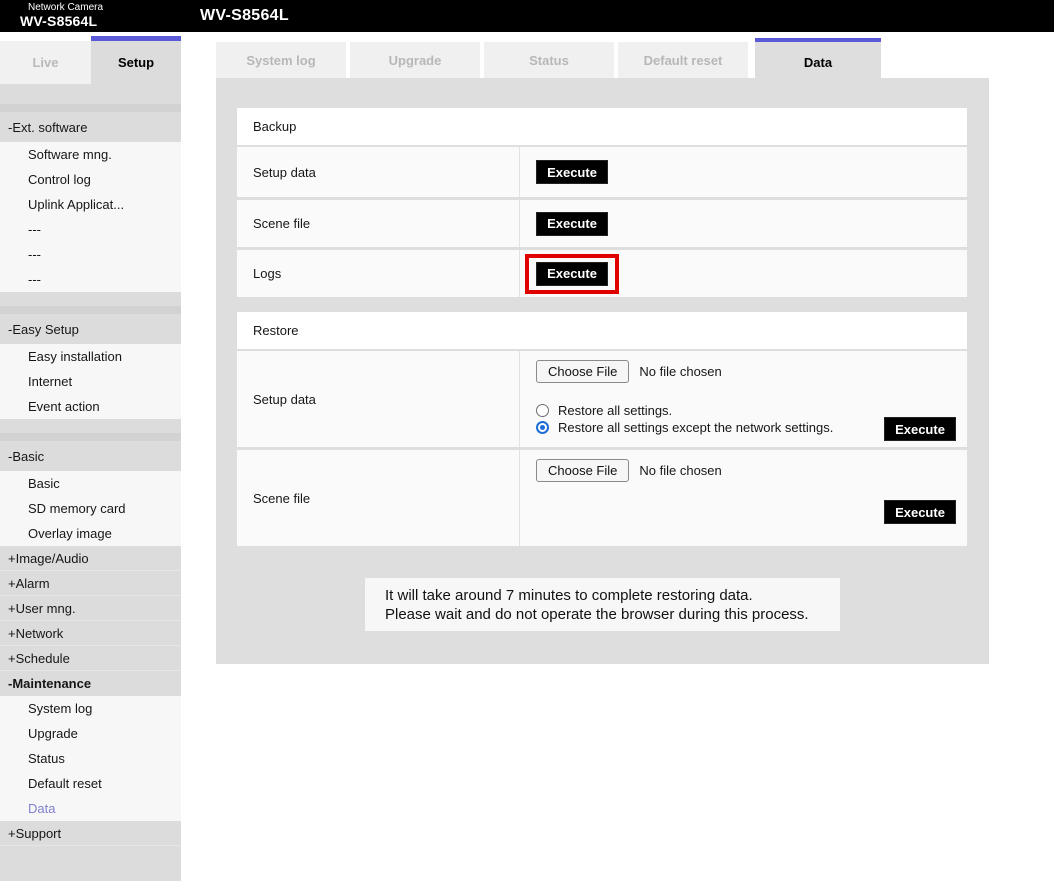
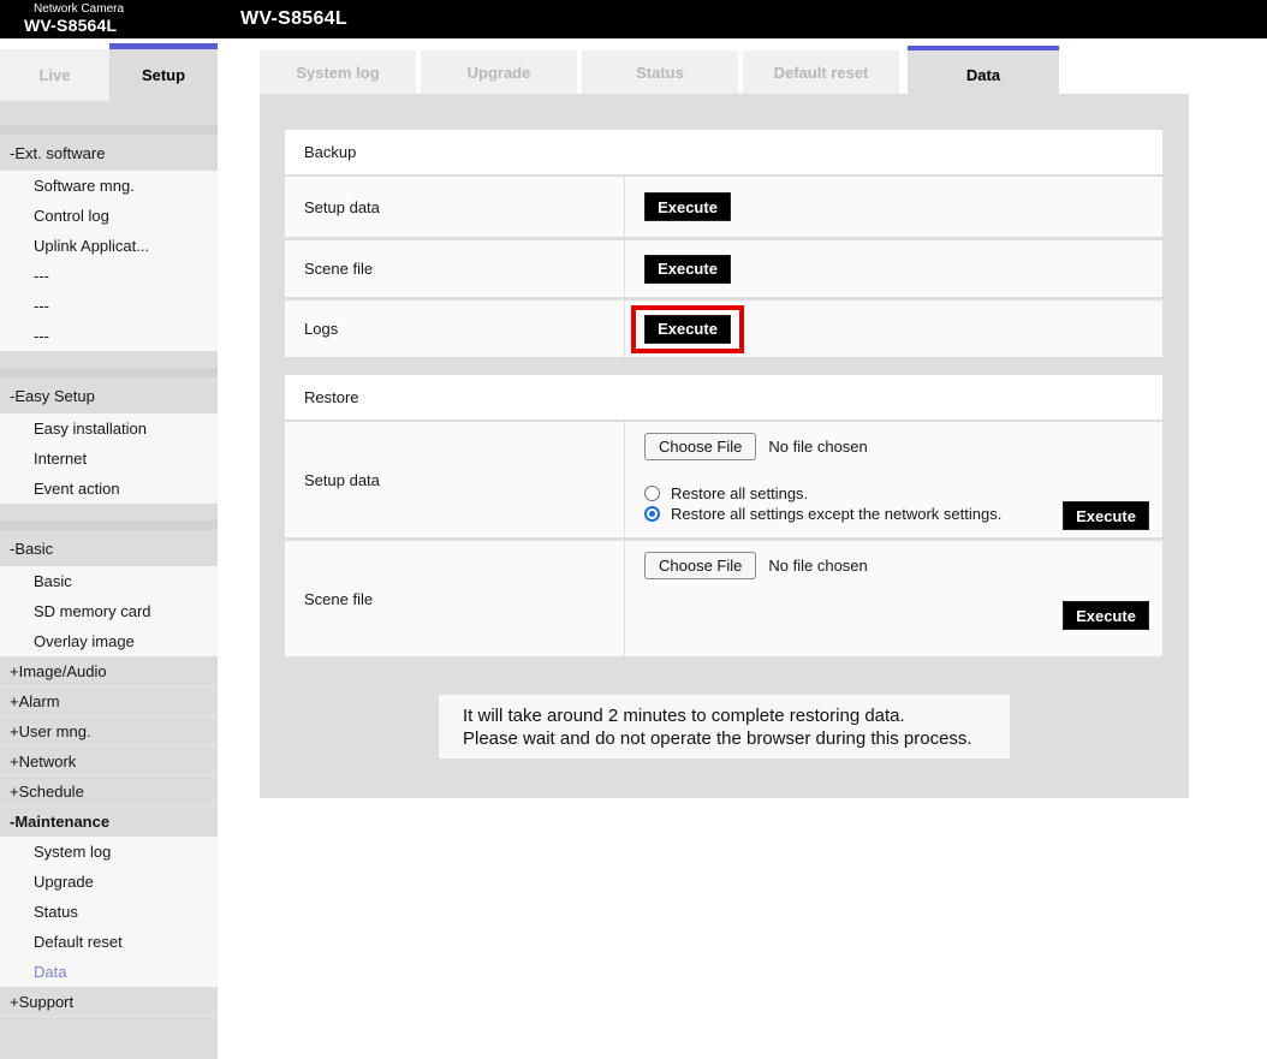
  Network Camera
  WV-S8564L
  WV-S8564L
  Live
  Setup
  -Ext. software
  Software mng.
  Control log
  Uplink Applicat...
  ---
  ---
  ---
  -Easy Setup
  Easy installation
  Internet
  Event action
  -Basic
  Basic
  SD memory card
  Overlay image
  +Image/Audio
  +Alarm
  +User mng.
  +Network
  +Schedule
  -Maintenance
  System log
  Upgrade
  Status
  Default reset
  Data
  +Support
  System log
  Upgrade
  Status
  Default reset
  Data
  Backup
  Setup data
  Execute
  Scene file
  Execute
  Logs
  Execute
  Restore
  Setup data
  Choose File
  No file chosen
  Restore all settings.
  Restore all settings except the network settings.
  Execute
  Scene file
  Choose File
  No file chosen
  Execute
- It will take around 7 minutes to complete restoring data.
+ It will take around 2 minutes to complete restoring data.
  Please wait and do not operate the browser during this process.
